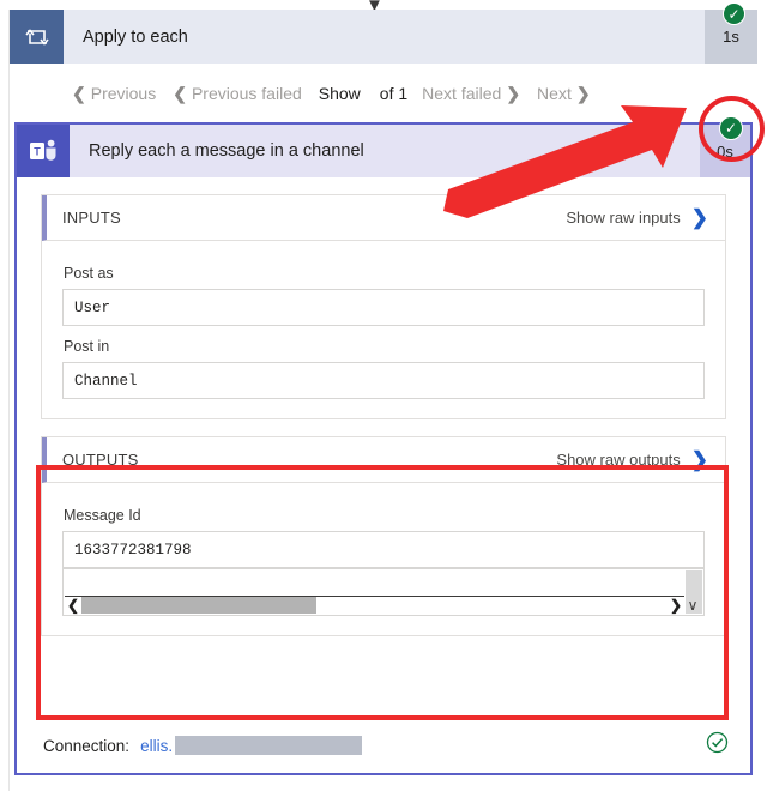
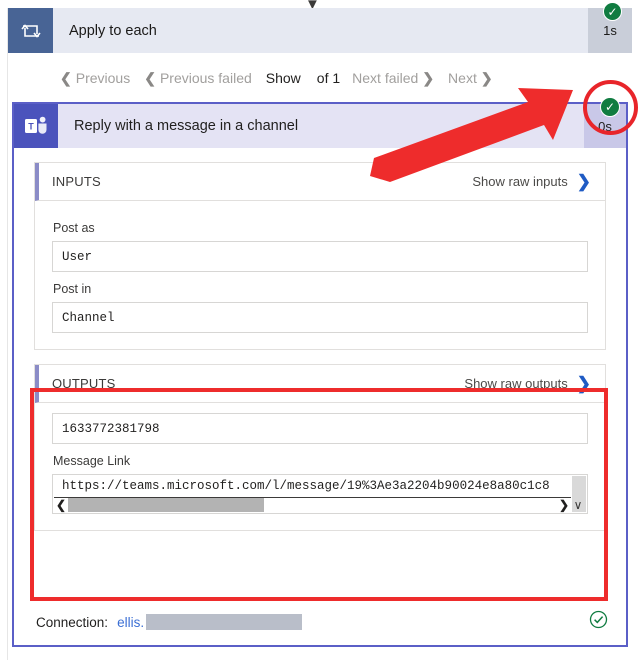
  ▼
  Apply to each
  1s
  ✓
  ❮
  Previous
  ❮
  Previous failed
  Show
  of 1
  Next failed
  ❯
  Next
  ❯
  T
- Reply each a message in a channel
+ Reply with a message in a channel
  0s
  INPUTS
  Show raw inputs
  ❯
  Post as
  User
  Post in
  Channel
  OUTPUTS
  Show raw outputs
  ❯
- Message Id
  1633772381798
+ Message Link
+ https://teams.microsoft.com/l/message/19%3Ae3a2204b90024e8a80c1c8
  ❮
  ❯
  ∨
  Connection:
  ellis.
  ✓
